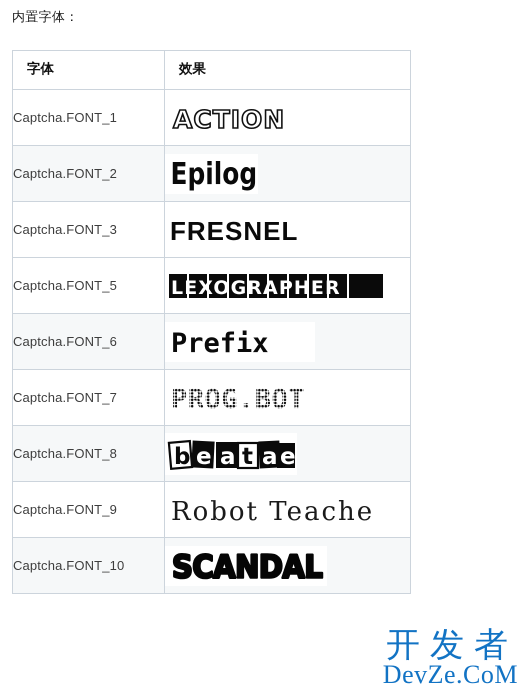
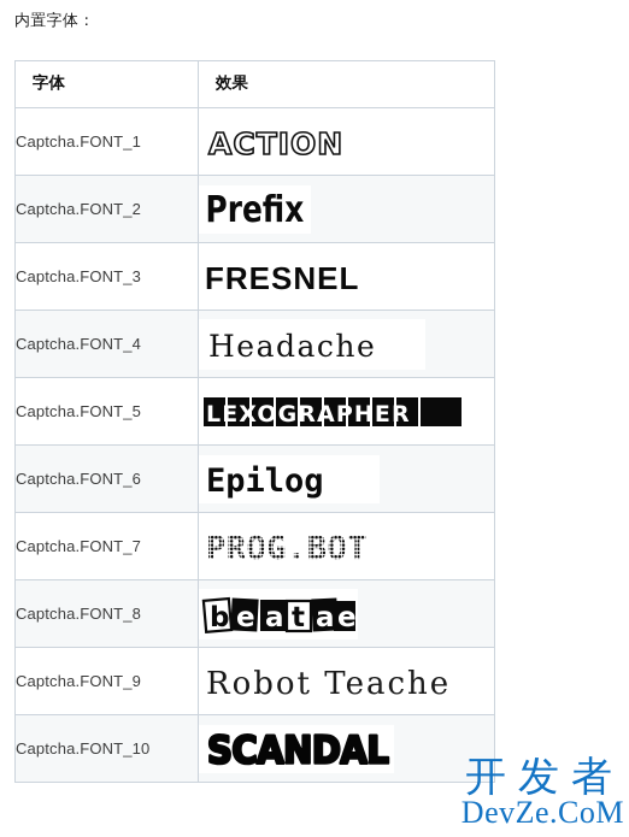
  内置字体：
  字体	效果
  Captcha.FONT_1	ACTION
- Captcha.FONT_2	Epilog
+ Captcha.FONT_2	Prefix
  Captcha.FONT_3	FRESNEL
+ Captcha.FONT_4	Headache
  Captcha.FONT_5	LEXOGRAPHER
- Captcha.FONT_6	Prefix
+ Captcha.FONT_6	Epilog
  Captcha.FONT_7	PROG.BOT
  Captcha.FONT_8	b e a t a e
  Captcha.FONT_9	Robot Teache
  Captcha.FONT_10	SCANDAL
  开发者
  DevZe.CoM
